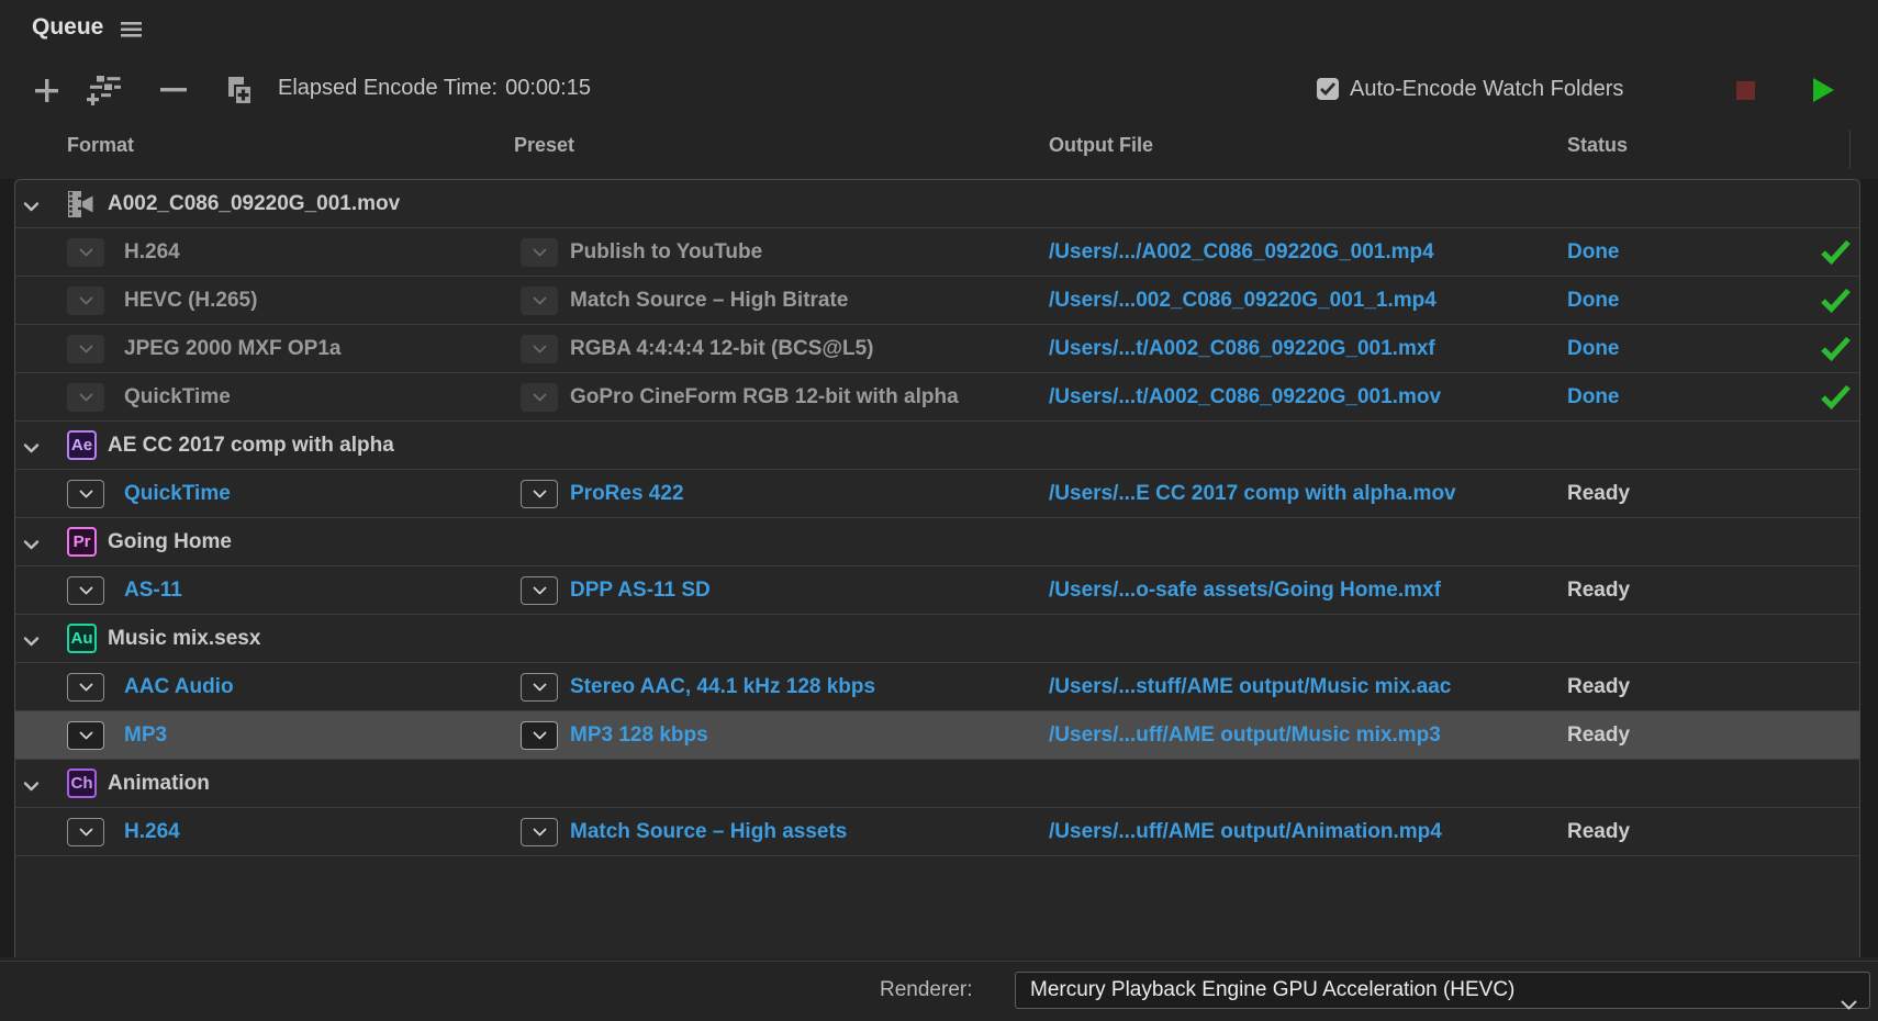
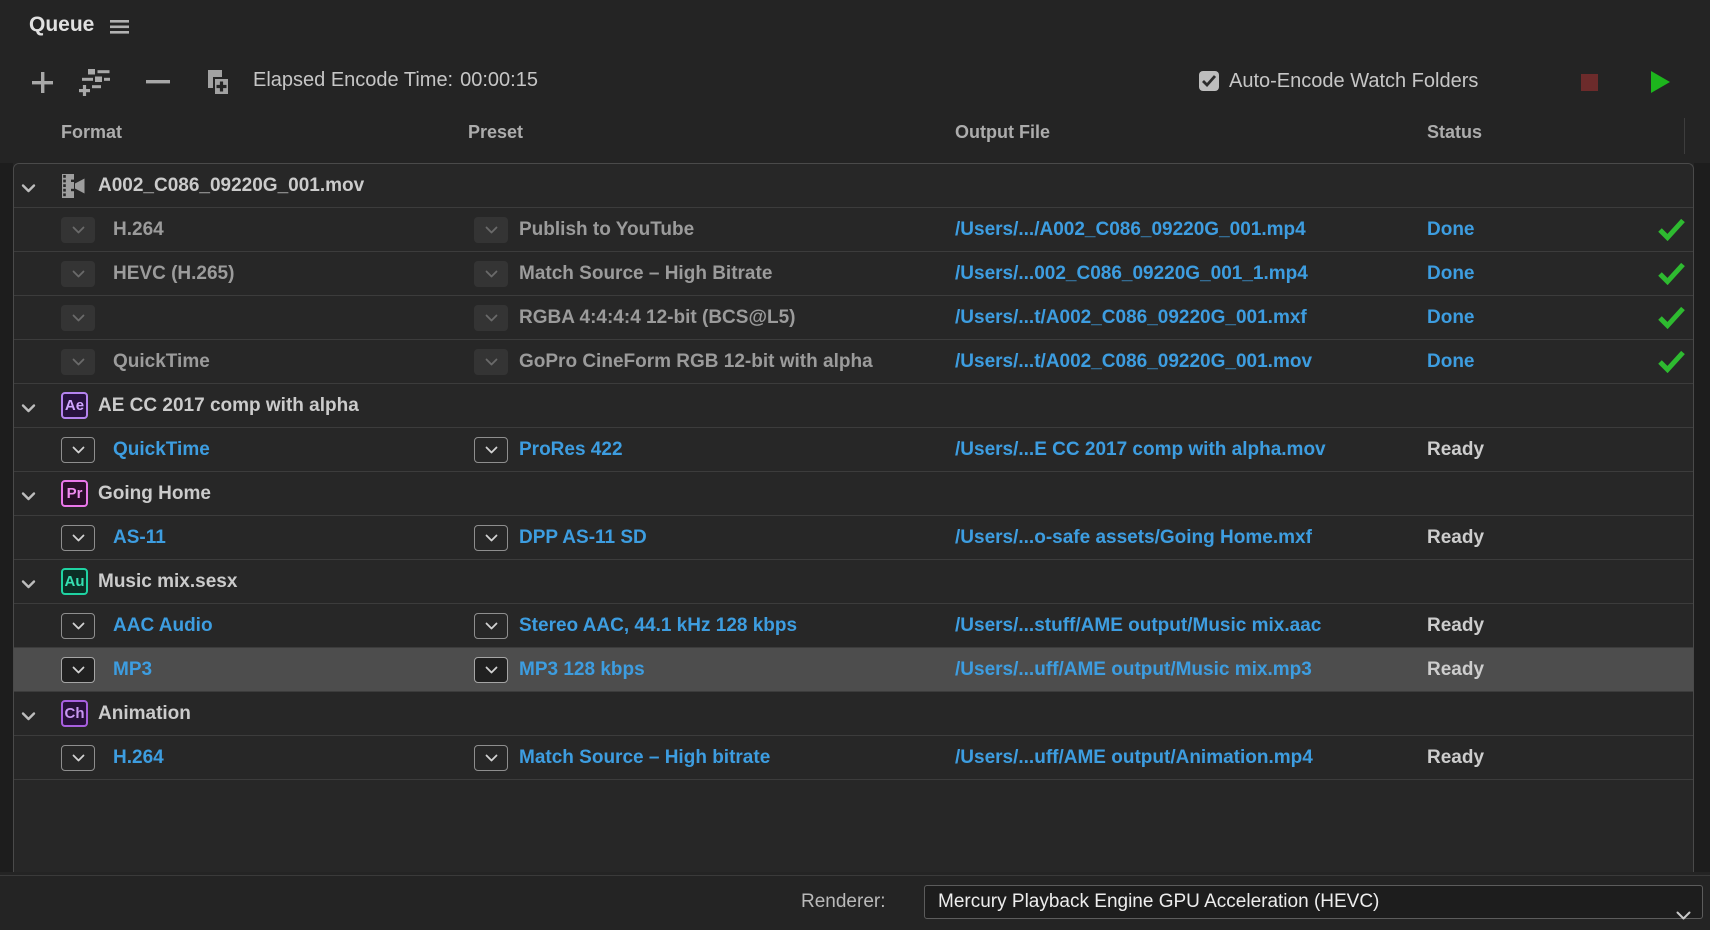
  Queue
  Elapsed Encode Time: 00:00:15
  Auto-Encode Watch Folders
  Format
  Preset
  Output File
  Status
  A002_C086_09220G_001.mov
  H.264
  Publish to YouTube
  /Users/.../A002_C086_09220G_001.mp4
  Done
  HEVC (H.265)
  Match Source – High Bitrate
  /Users/...002_C086_09220G_001_1.mp4
  Done
- JPEG 2000 MXF OP1a
  RGBA 4:4:4:4 12-bit (BCS@L5)
  /Users/...t/A002_C086_09220G_001.mxf
  Done
  QuickTime
  GoPro CineForm RGB 12-bit with alpha
  /Users/...t/A002_C086_09220G_001.mov
  Done
  Ae
  AE CC 2017 comp with alpha
  QuickTime
  ProRes 422
  /Users/...E CC 2017 comp with alpha.mov
  Ready
  Pr
  Going Home
  AS-11
  DPP AS-11 SD
  /Users/...o-safe assets/Going Home.mxf
  Ready
  Au
  Music mix.sesx
  AAC Audio
  Stereo AAC, 44.1 kHz 128 kbps
  /Users/...stuff/AME output/Music mix.aac
  Ready
  MP3
  MP3 128 kbps
  /Users/...uff/AME output/Music mix.mp3
  Ready
  Ch
  Animation
  H.264
- Match Source – High assets
+ Match Source – High bitrate
  /Users/...uff/AME output/Animation.mp4
  Ready
  Renderer:
  Mercury Playback Engine GPU Acceleration (HEVC)
